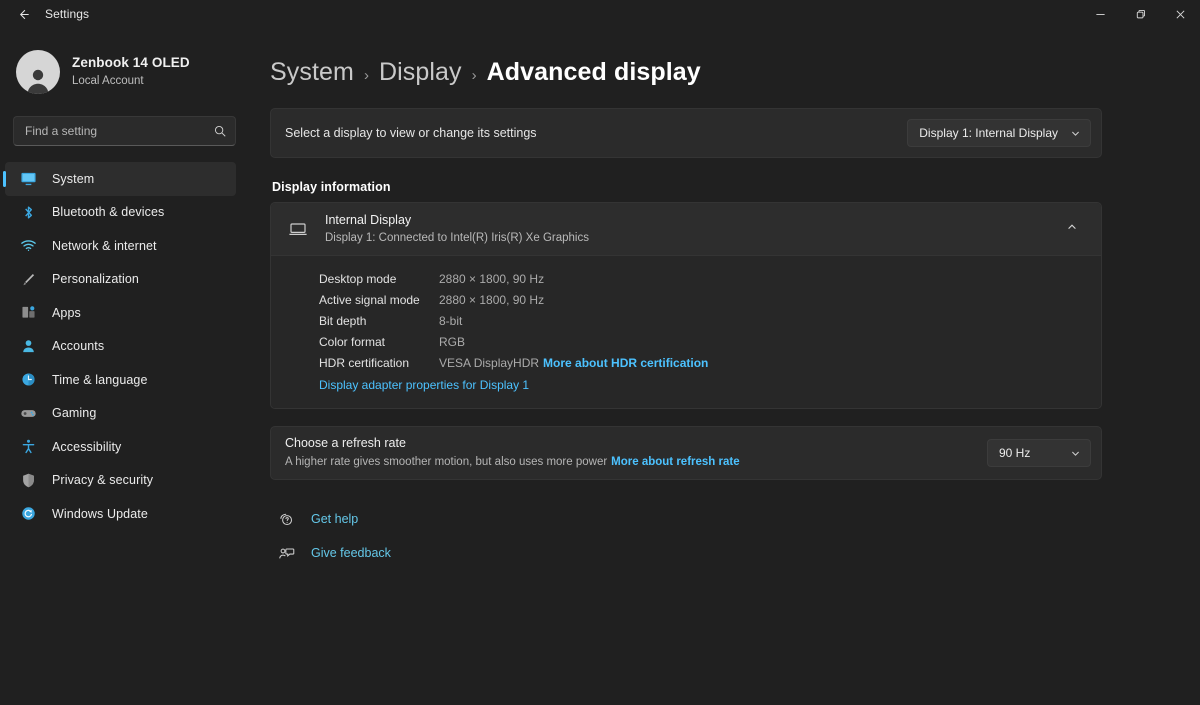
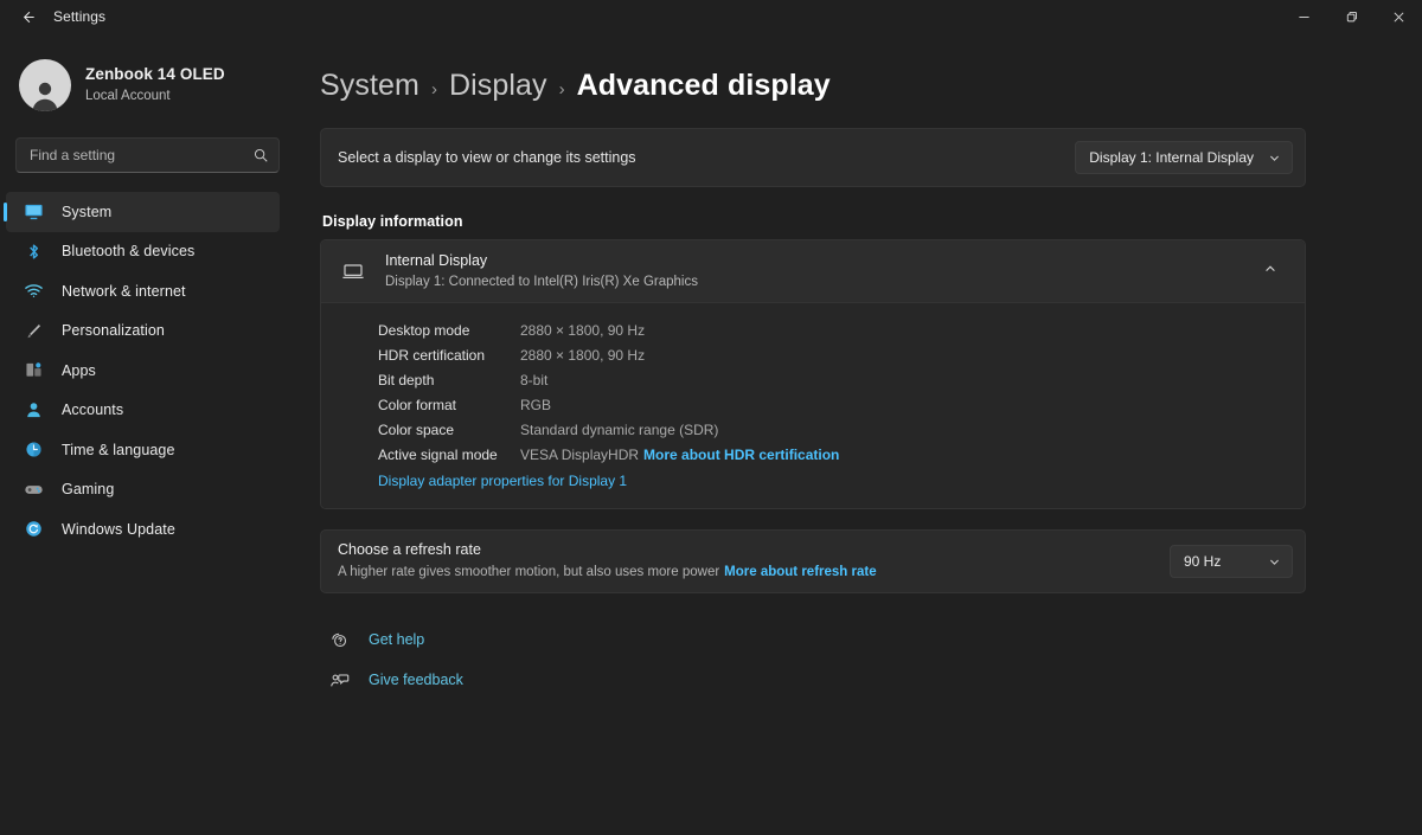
  Settings
  Zenbook 14 OLED
  Local Account
  Find a setting
  System
  Bluetooth & devices
  Network & internet
  Personalization
  Apps
  Accounts
  Time & language
  Gaming
- Accessibility
- Privacy & security
  Windows Update
  System
  ›
  Display
  ›
  Advanced display
  Select a display to view or change its settings
  Display 1: Internal Display
  Display information
  Internal Display
  Display 1: Connected to Intel(R) Iris(R) Xe Graphics
  Desktop mode
  2880 × 1800, 90 Hz
- Active signal mode
+ HDR certification
  2880 × 1800, 90 Hz
  Bit depth
  8-bit
  Color format
  RGB
+ Color space
+ Standard dynamic range (SDR)
- HDR certification
+ Active signal mode
  VESA DisplayHDR More about HDR certification
  Display adapter properties for Display 1
  Choose a refresh rate
  A higher rate gives smoother motion, but also uses more power More about refresh rate
  90 Hz
  Get help
  Give feedback
